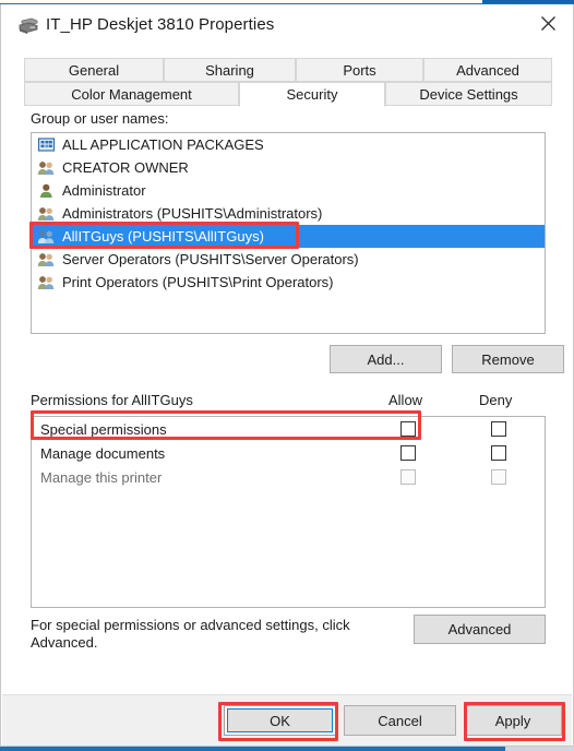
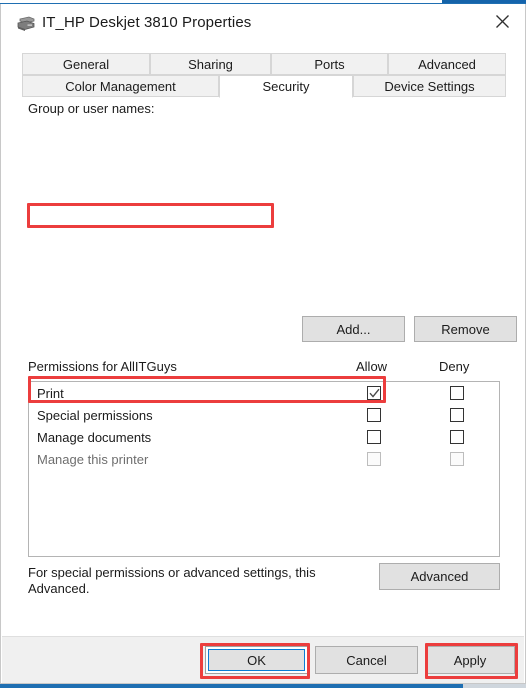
  IT_HP Deskjet 3810 Properties
  General
  Sharing
  Ports
  Advanced
  Color Management
  Security
  Device Settings
  Group or user names:
- ALL APPLICATION PACKAGES
- CREATOR OWNER
- Administrator
- Administrators (PUSHITS\Administrators)
- AllITGuys (PUSHITS\AllITGuys)
- Server Operators (PUSHITS\Server Operators)
- Print Operators (PUSHITS\Print Operators)
  Add...
  Remove
  Permissions for AllITGuys
  Allow
  Deny
+ Print
  Special permissions
  Manage documents
  Manage this printer
- For special permissions or advanced settings, click Advanced.
+ For special permissions or advanced settings, this Advanced.
  Advanced
  OK
  Cancel
  Apply
